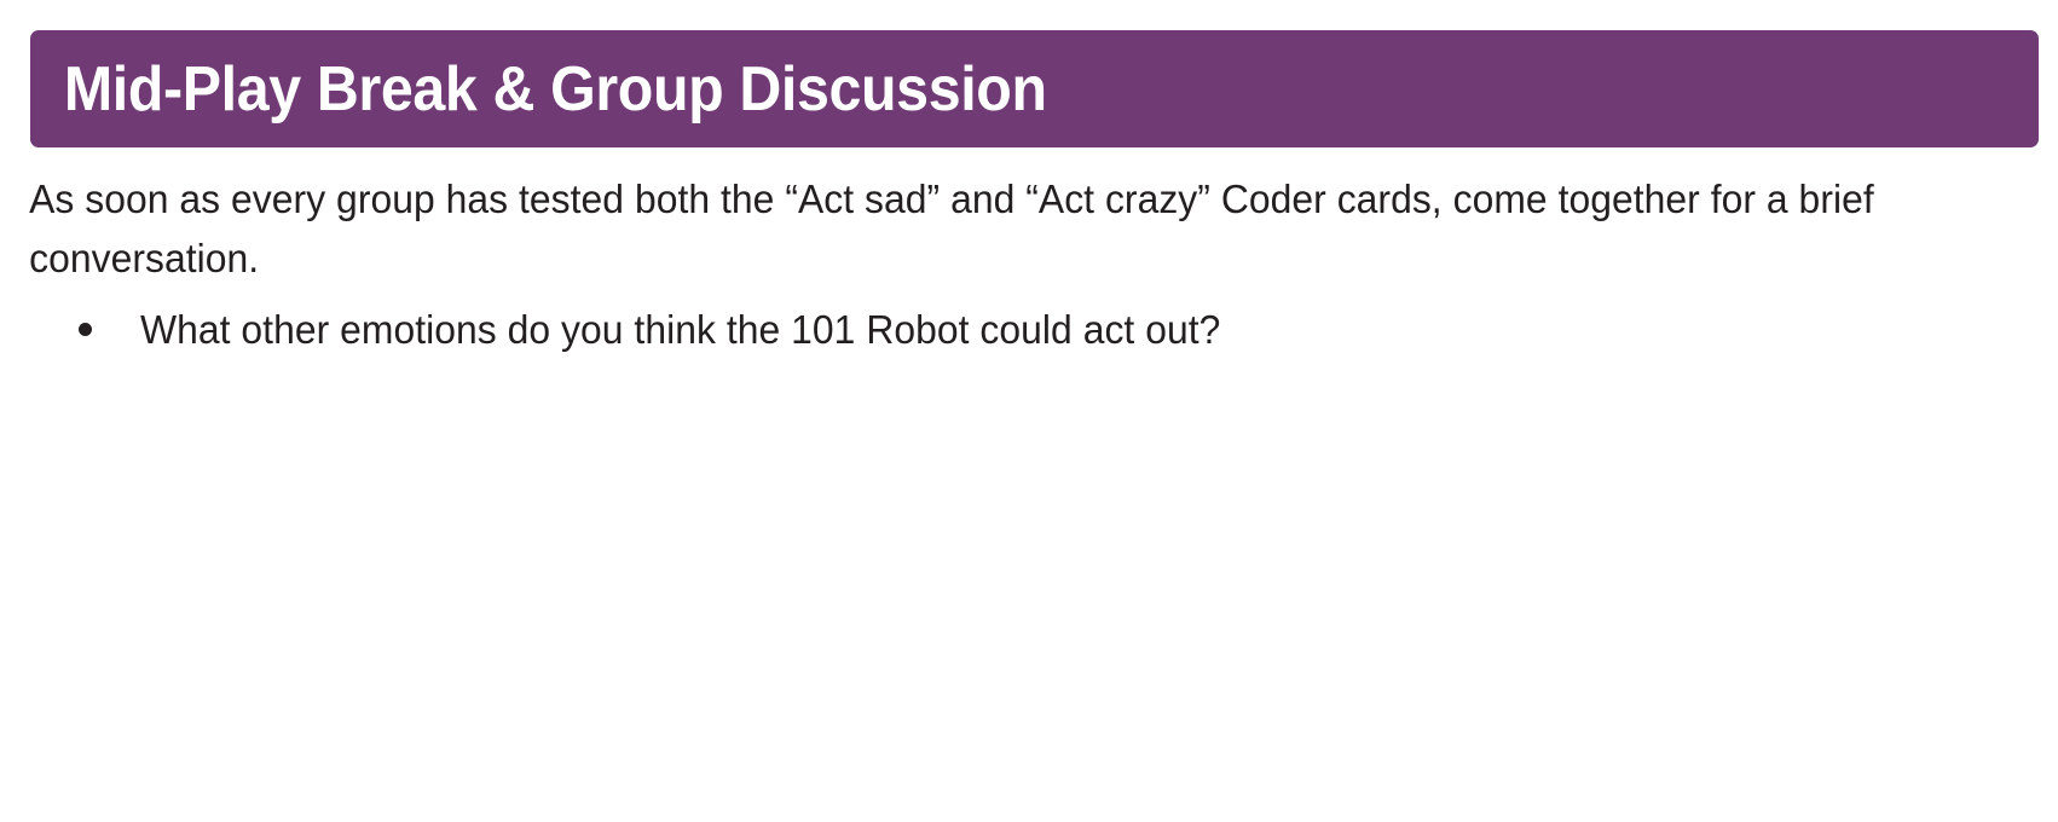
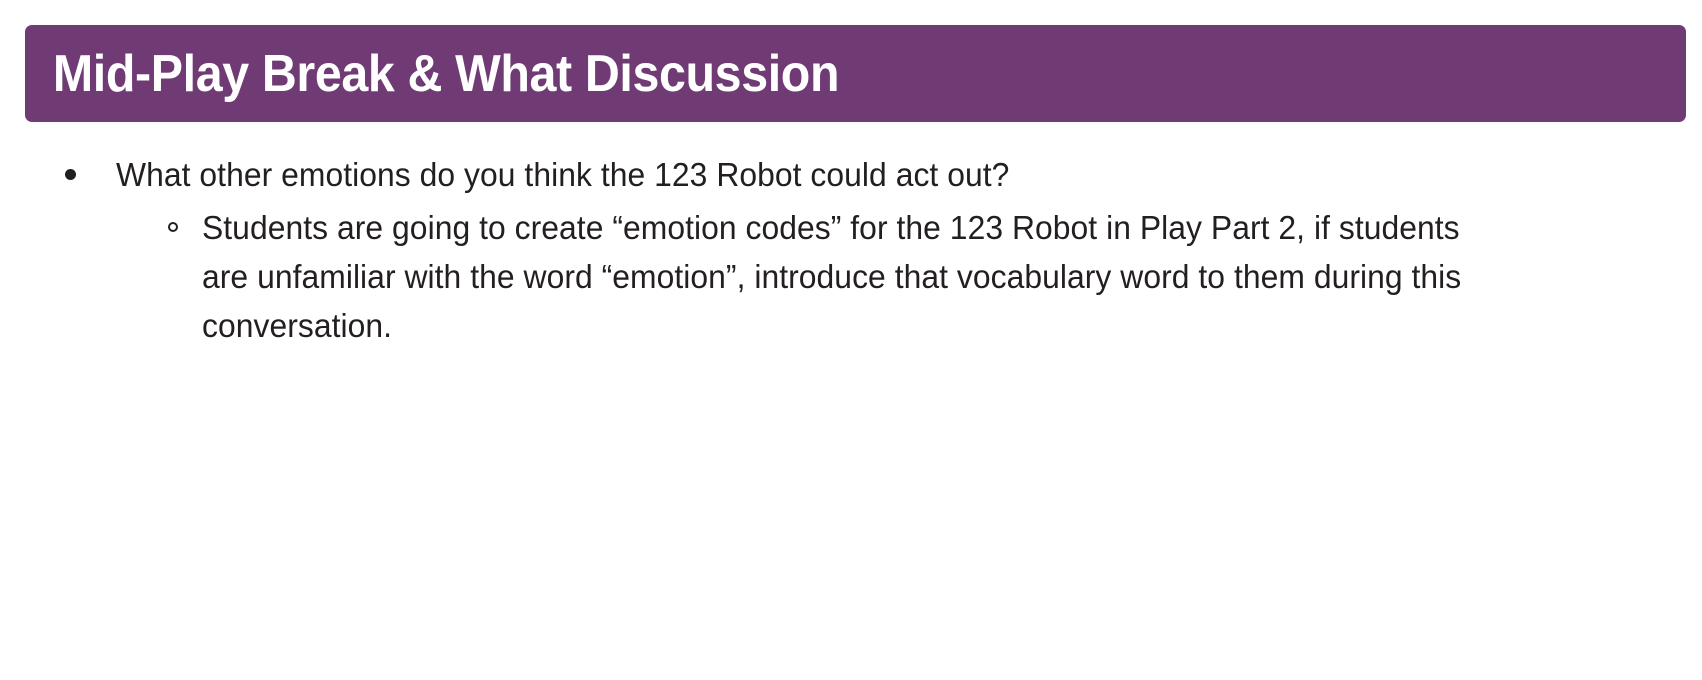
- Mid-Play Break & Group Discussion
+ Mid-Play Break & What Discussion
- As soon as every group has tested both the “Act sad” and “Act crazy” Coder cards, come together for a brief conversation.
- What other emotions do you think the 101 Robot could act out?
+ What other emotions do you think the 123 Robot could act out?
+ Students are going to create “emotion codes” for the 123 Robot in Play Part 2, if students are unfamiliar with the word “emotion”, introduce that vocabulary word to them during this conversation.
